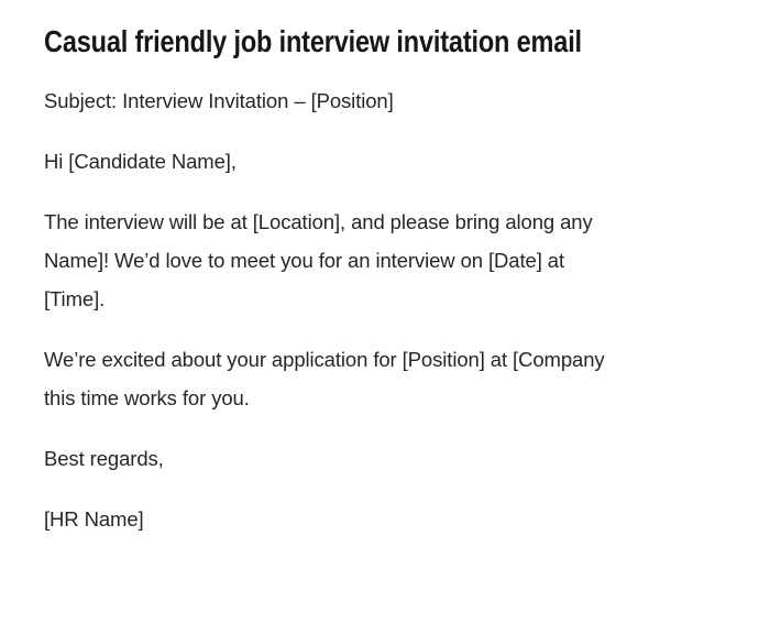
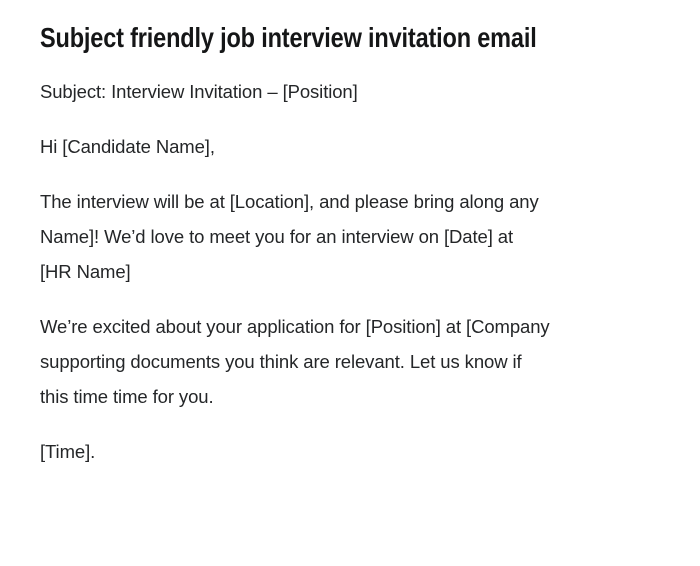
- Casual friendly job interview invitation email
+ Subject friendly job interview invitation email
  Subject: Interview Invitation – [Position]
  Hi [Candidate Name],
  The interview will be at [Location], and please bring along any
  Name]! We’d love to meet you for an interview on [Date] at
- [Time].
+ [HR Name]
  We’re excited about your application for [Position] at [Company
+ supporting documents you think are relevant. Let us know if
- this time works for you.
+ this time time for you.
- Best regards,
- [HR Name]
+ [Time].
